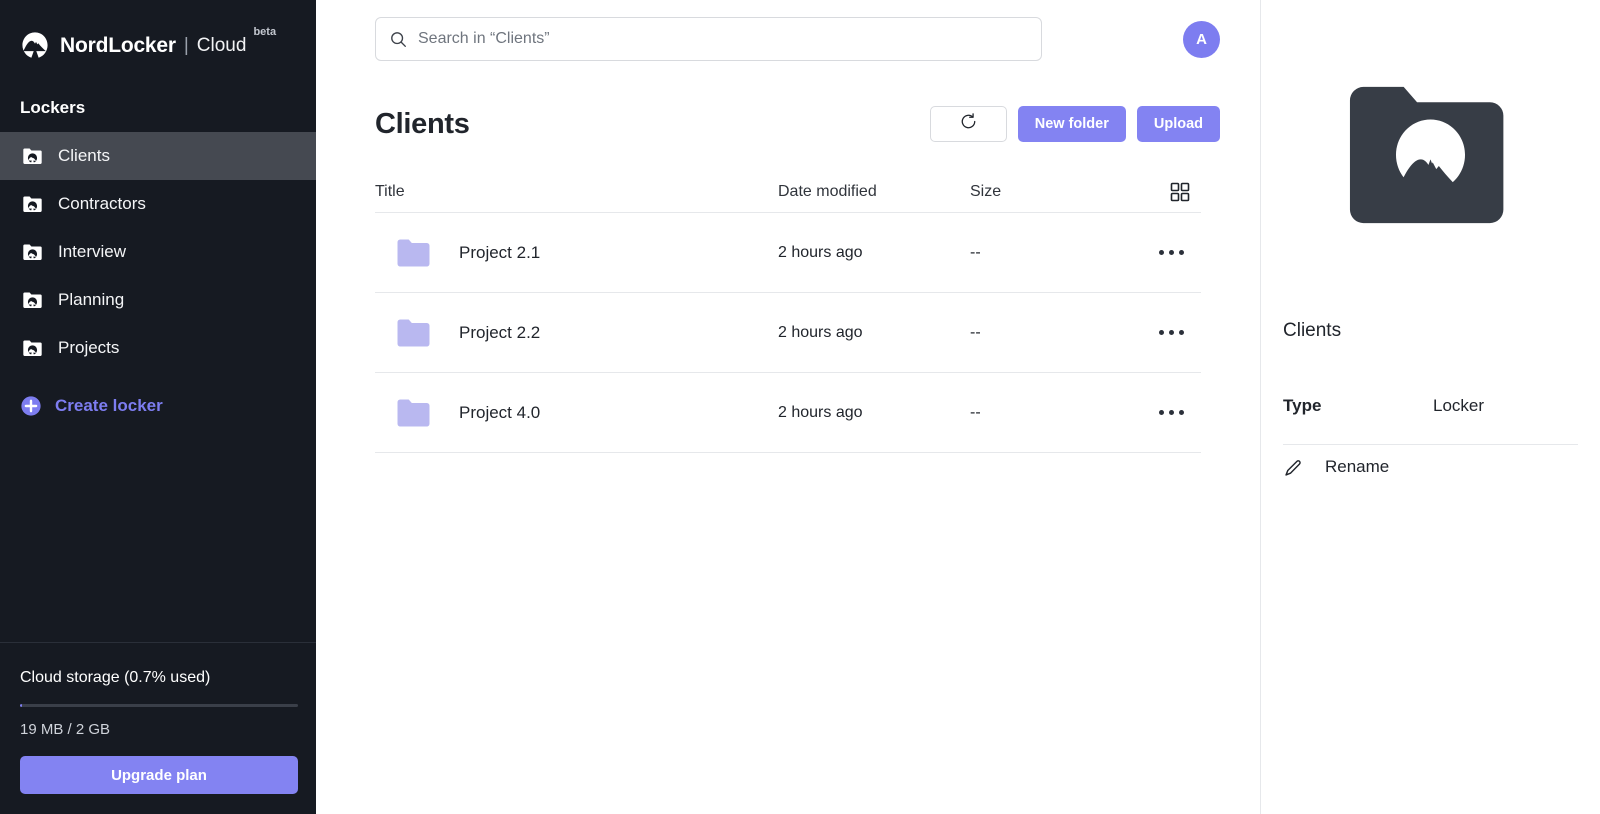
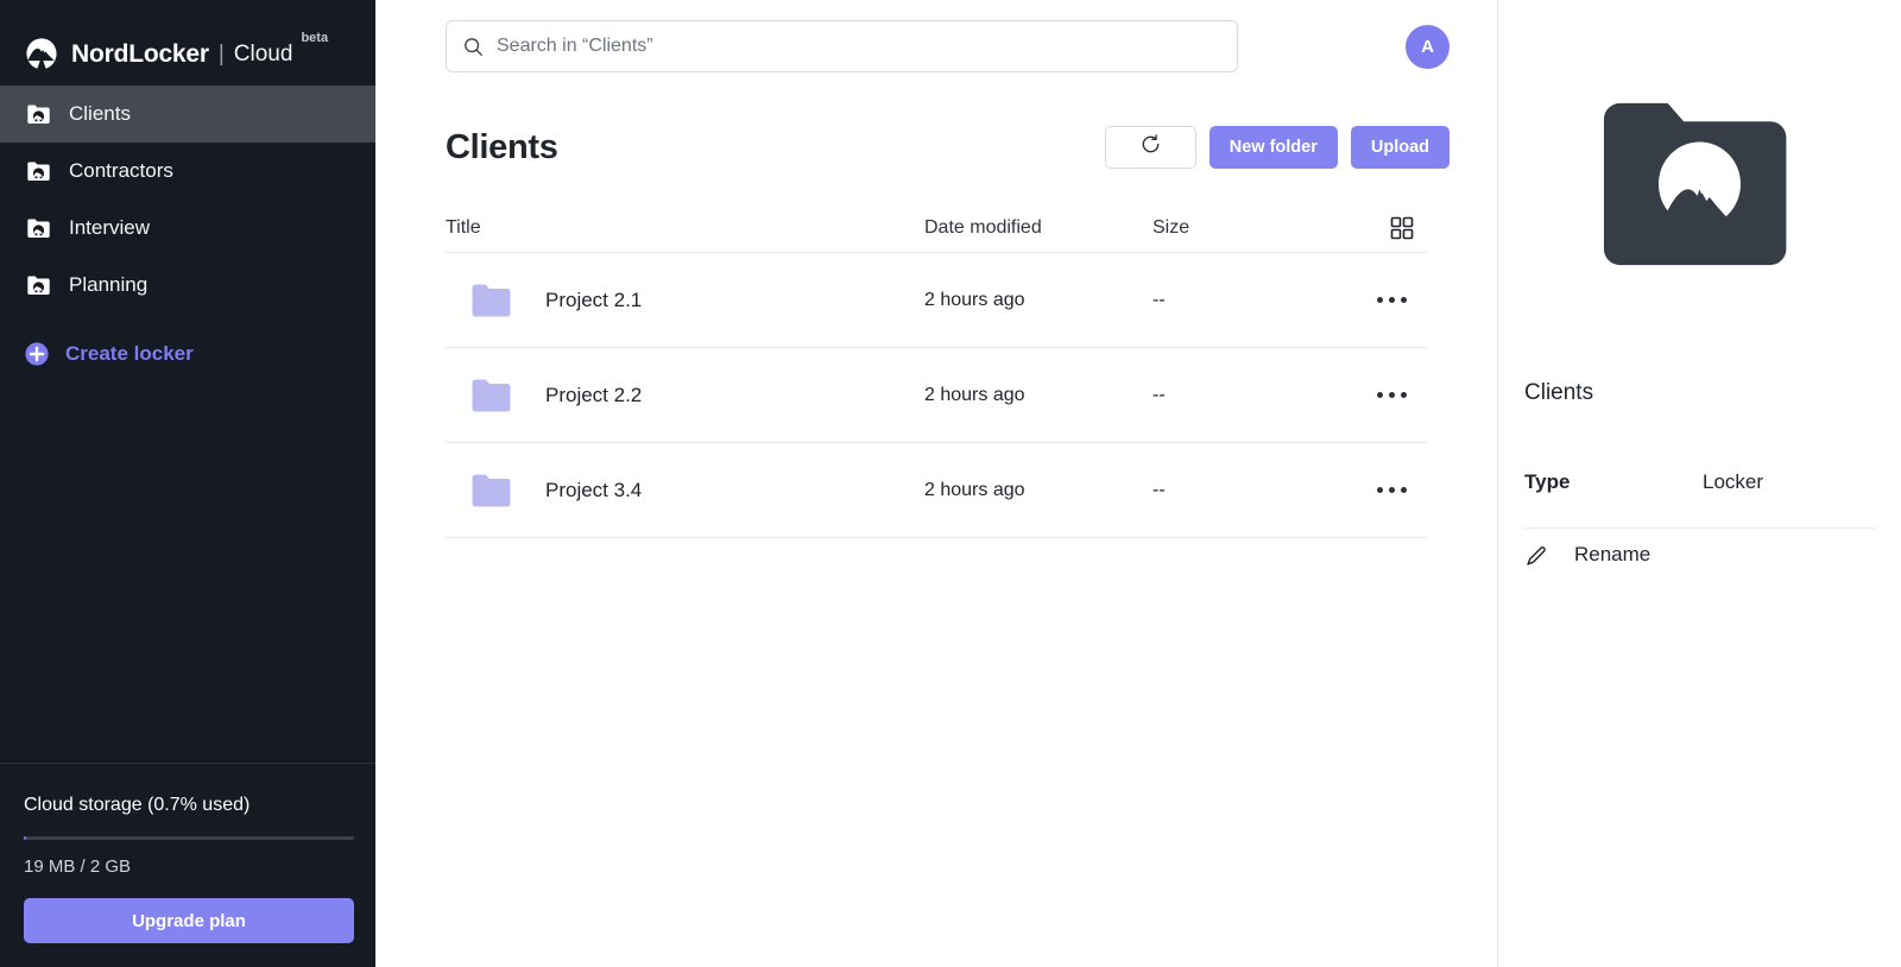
  NordLocker
  |
  Cloud
  beta
- Lockers
  Clients
  Contractors
  Interview
  Planning
- Projects
  Create locker
  Cloud storage (0.7% used)
  19 MB / 2 GB
  Upgrade plan
  Search in “Clients”
  A
  Clients
  New folder
  Upload
  Title
  Date modified
  Size
  Project 2.1
  2 hours ago
  --
  Project 2.2
  2 hours ago
  --
- Project 4.0
+ Project 3.4
  2 hours ago
  --
  Clients
  Type
  Locker
  Rename
